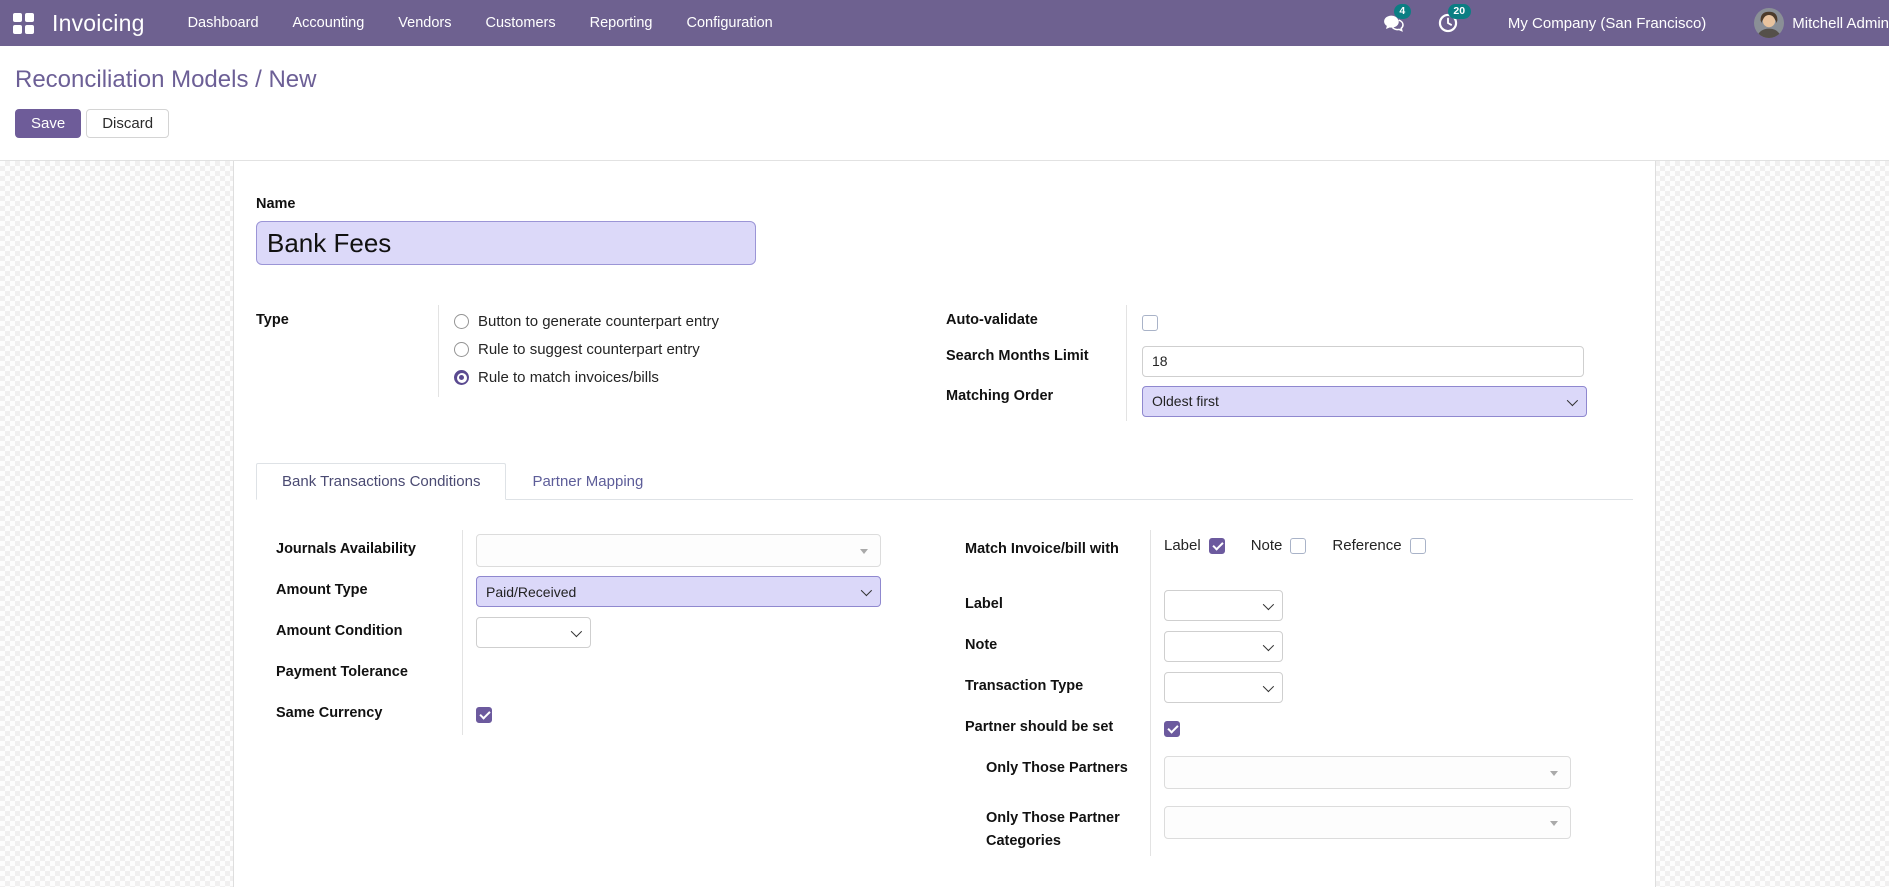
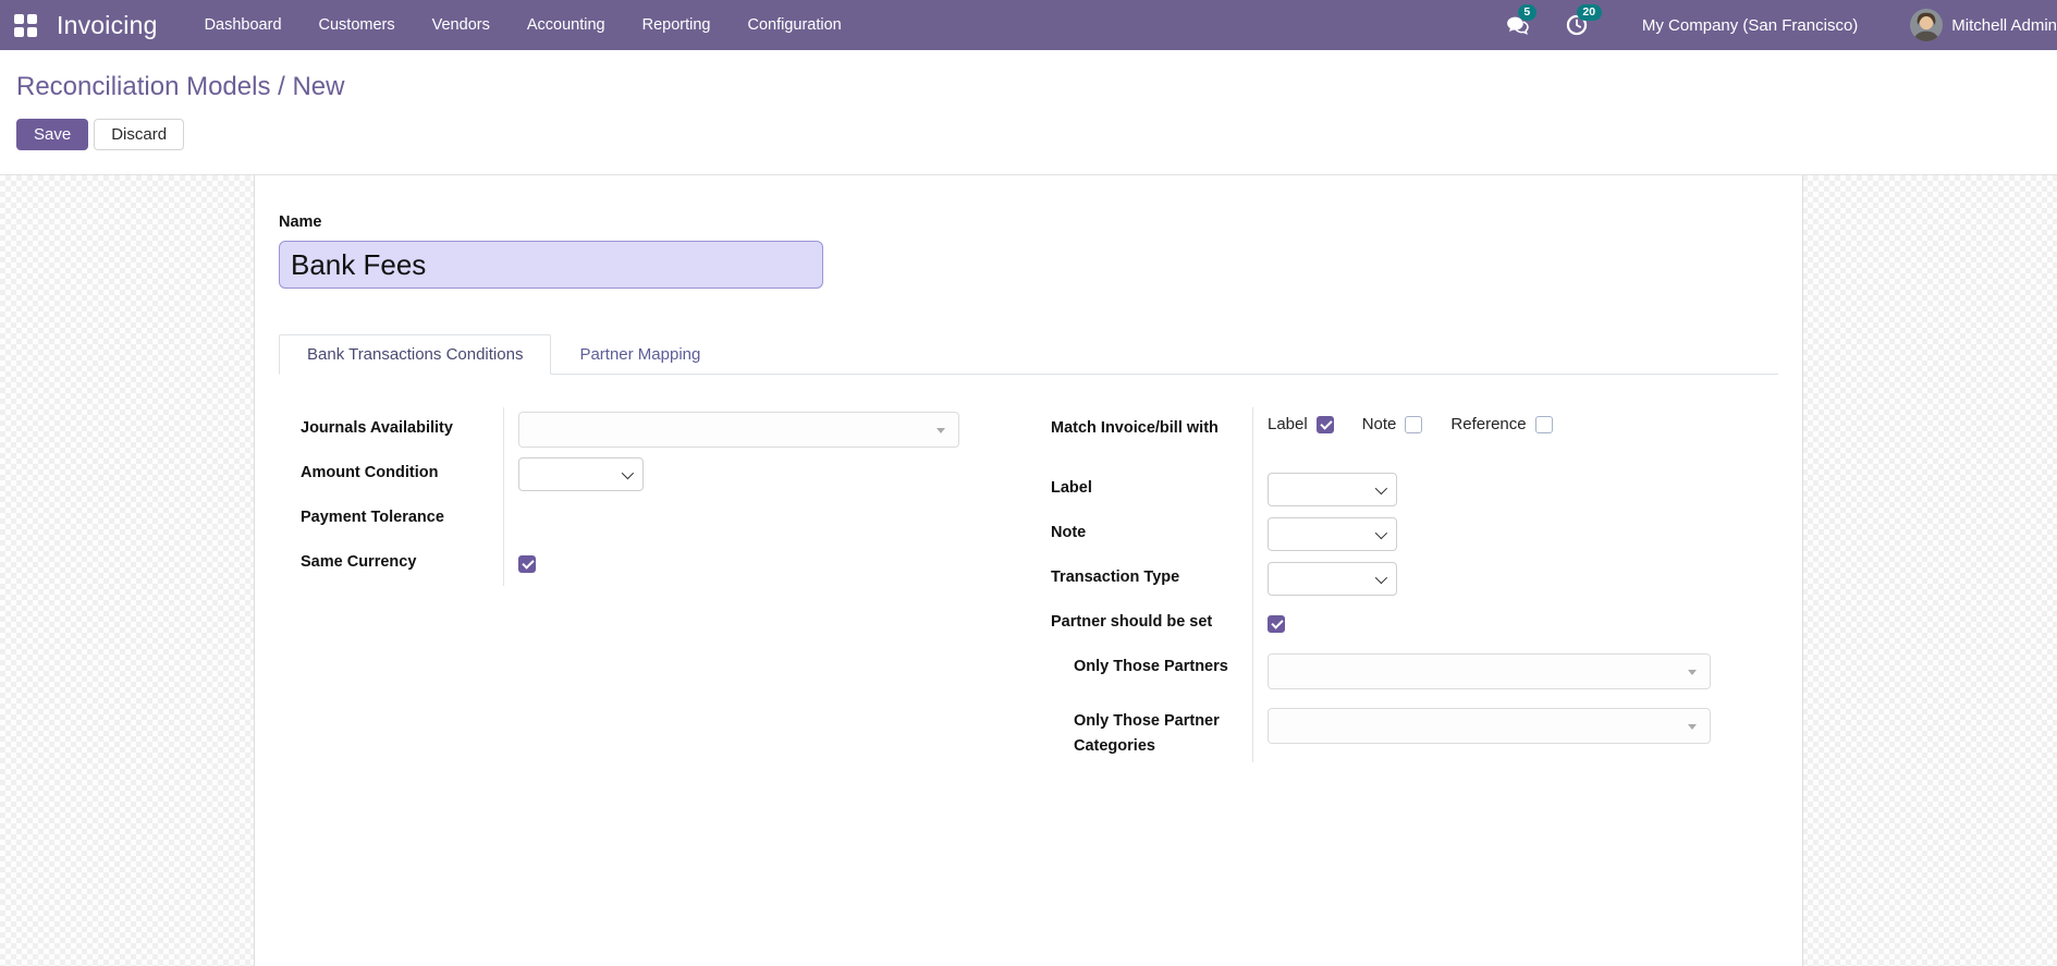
  Invoicing
  Dashboard
- Accounting
+ Customers
  Vendors
- Customers
+ Accounting
  Reporting
  Configuration
- 4
+ 5
  20
  My Company (San Francisco)
  Mitchell Admin
  Reconciliation Models / New
  Save
  Discard
  Name
  Bank Fees
- Type
- Button to generate counterpart entry
- Rule to suggest counterpart entry
- Rule to match invoices/bills
- Auto-validate
- Search Months Limit
- 18
- Matching Order
- Oldest first
  Bank Transactions Conditions
  Partner Mapping
  Journals Availability
- Amount Type
- Paid/Received
  Amount Condition
  Payment Tolerance
  Same Currency
  Match Invoice/bill with
  Label
  Note
  Reference
  Label
  Note
  Transaction Type
  Partner should be set
  Only Those Partners
  Only Those Partner Categories
